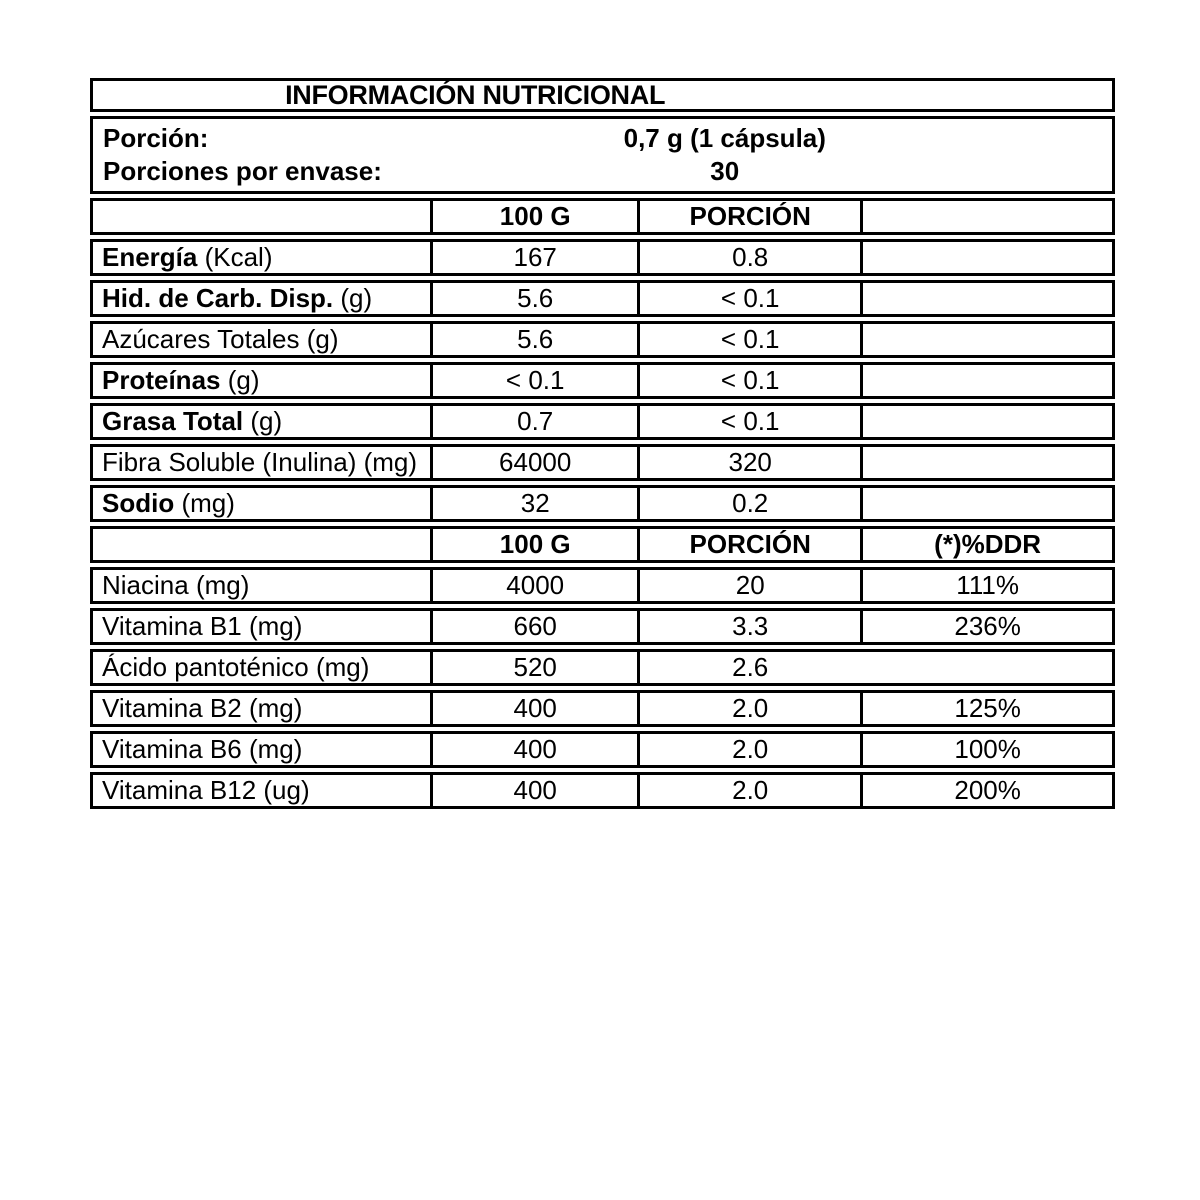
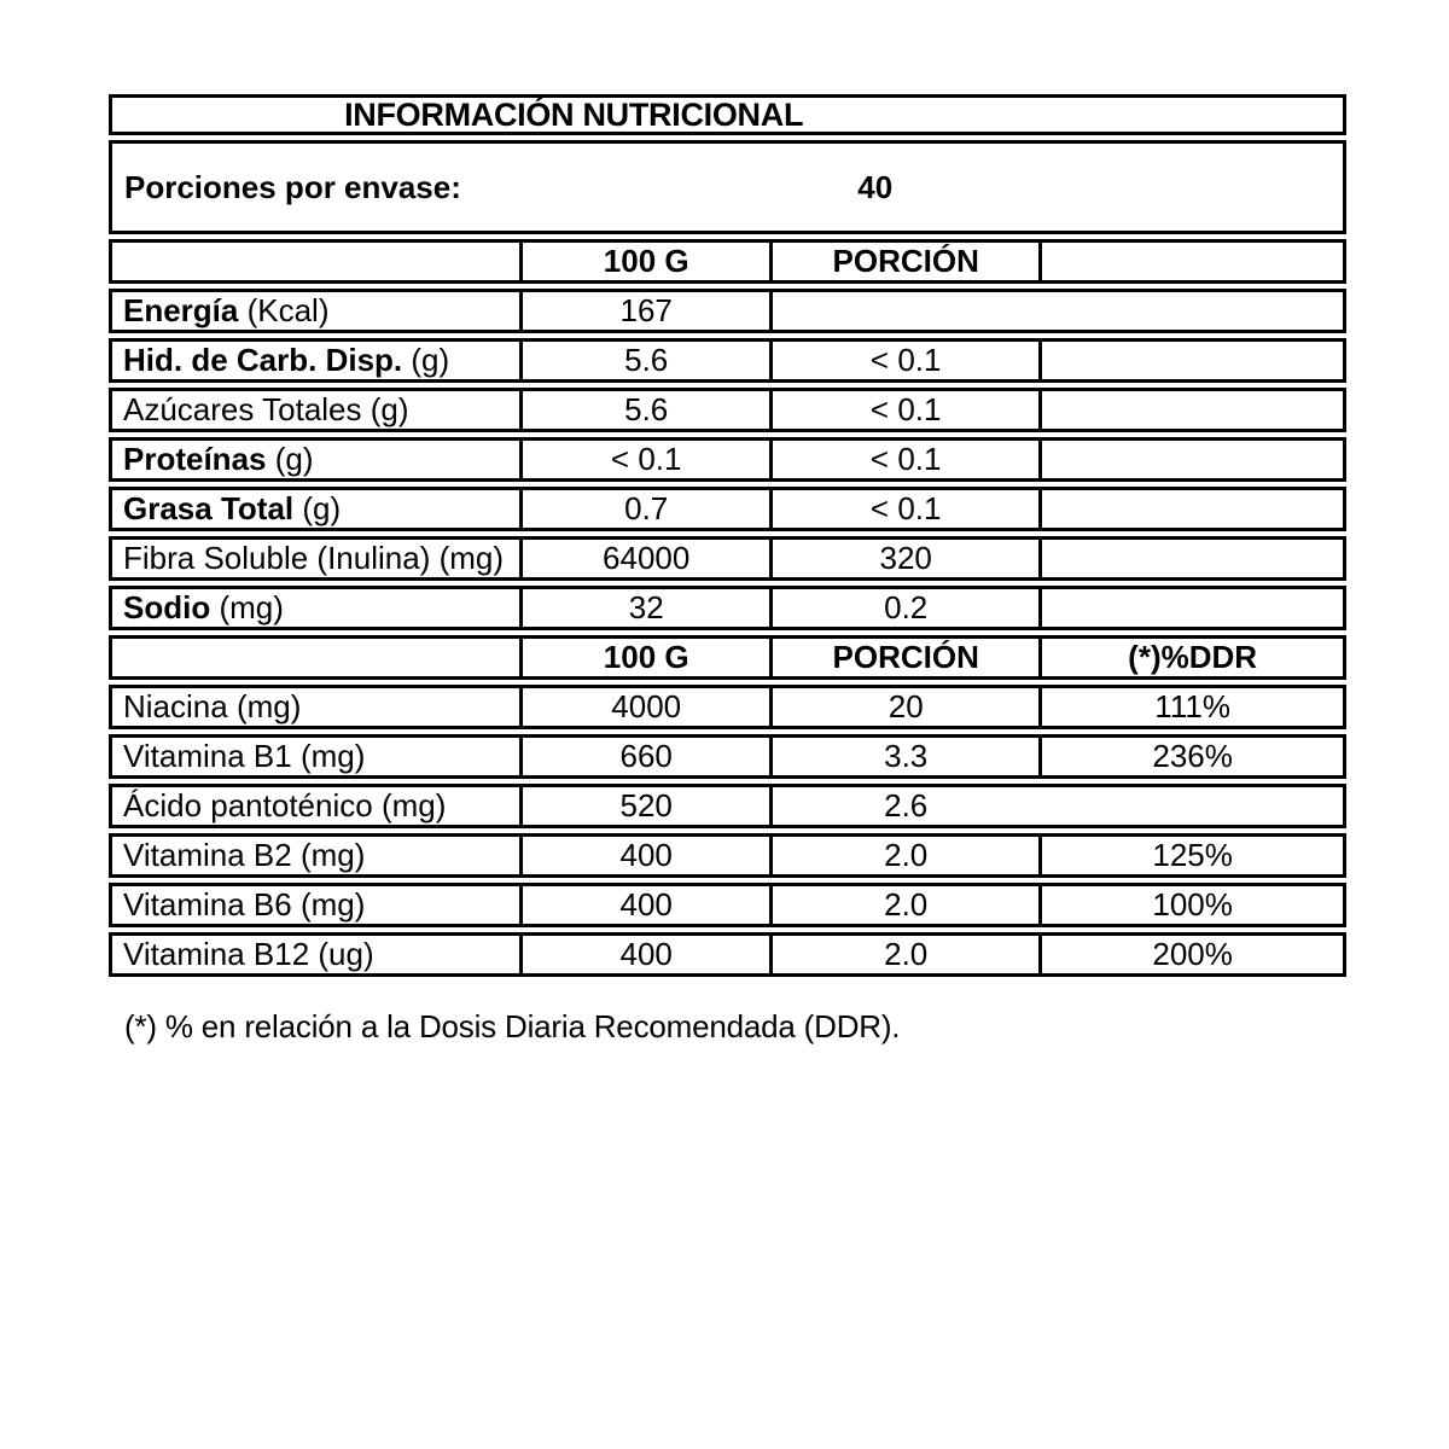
  INFORMACIÓN NUTRICIONAL
- Porción:
- 0,7 g (1 cápsula)
  Porciones por envase:
- 30
+ 40
  100 G
  PORCIÓN
  Energía
  (Kcal)
  167
- 0.8
  Hid. de Carb. Disp.
  (g)
  5.6
  < 0.1
  Azúcares Totales
  (g)
  5.6
  < 0.1
  Proteínas
  (g)
  < 0.1
  < 0.1
  Grasa Total
  (g)
  0.7
  < 0.1
  Fibra Soluble (Inulina)
  (mg)
  64000
  320
  Sodio
  (mg)
  32
  0.2
  100 G
  PORCIÓN
  (*)%DDR
  Niacina
  (mg)
  4000
  20
  111%
  Vitamina B1
  (mg)
  660
  3.3
  236%
  Ácido pantoténico
  (mg)
  520
  2.6
  Vitamina B2
  (mg)
  400
  2.0
  125%
  Vitamina B6
  (mg)
  400
  2.0
  100%
  Vitamina B12
  (ug)
  400
  2.0
  200%
+ (*) % en relación a la Dosis Diaria Recomendada (DDR).
